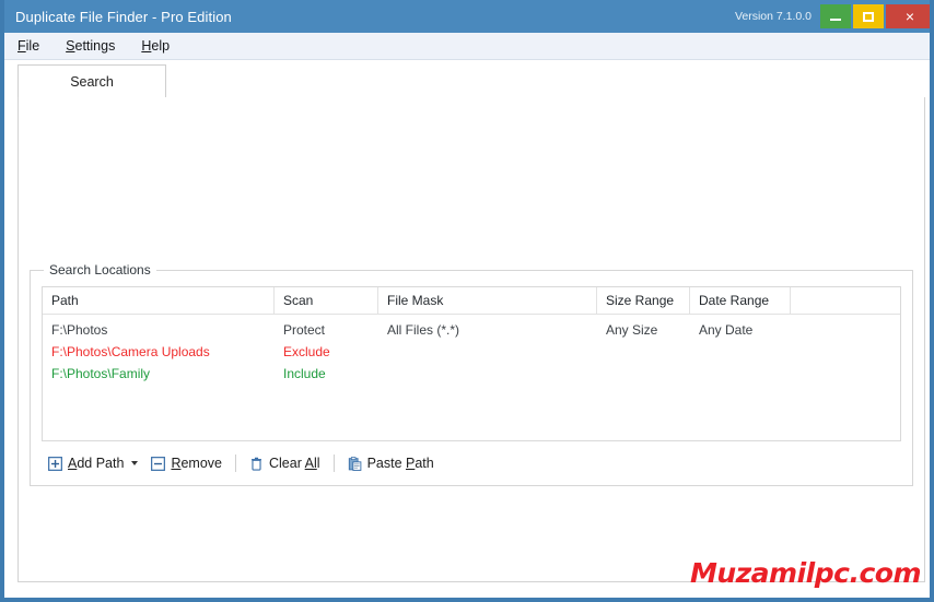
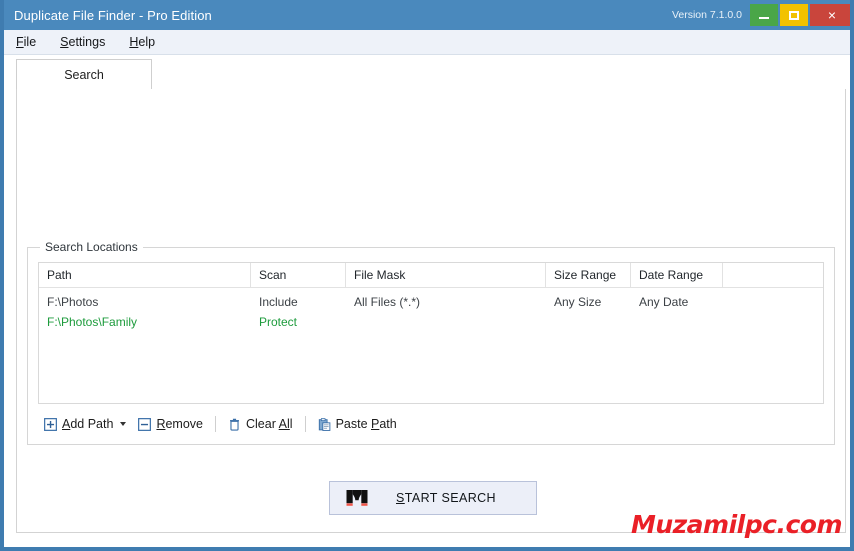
  Duplicate File Finder - Pro Edition
  Version 7.1.0.0
  ×
  File
  Settings
  Help
  Search
  Search Locations
  Path
  Scan
  File Mask
  Size Range
  Date Range
  F:\Photos
- Protect
+ Include
  All Files (*.*)
  Any Size
  Any Date
- F:\Photos\Camera Uploads
- Exclude
  F:\Photos\Family
- Include
+ Protect
  Add Path
  Remove
  Clear All
  Paste Path
+ START SEARCH
  Muzamilpc.com
